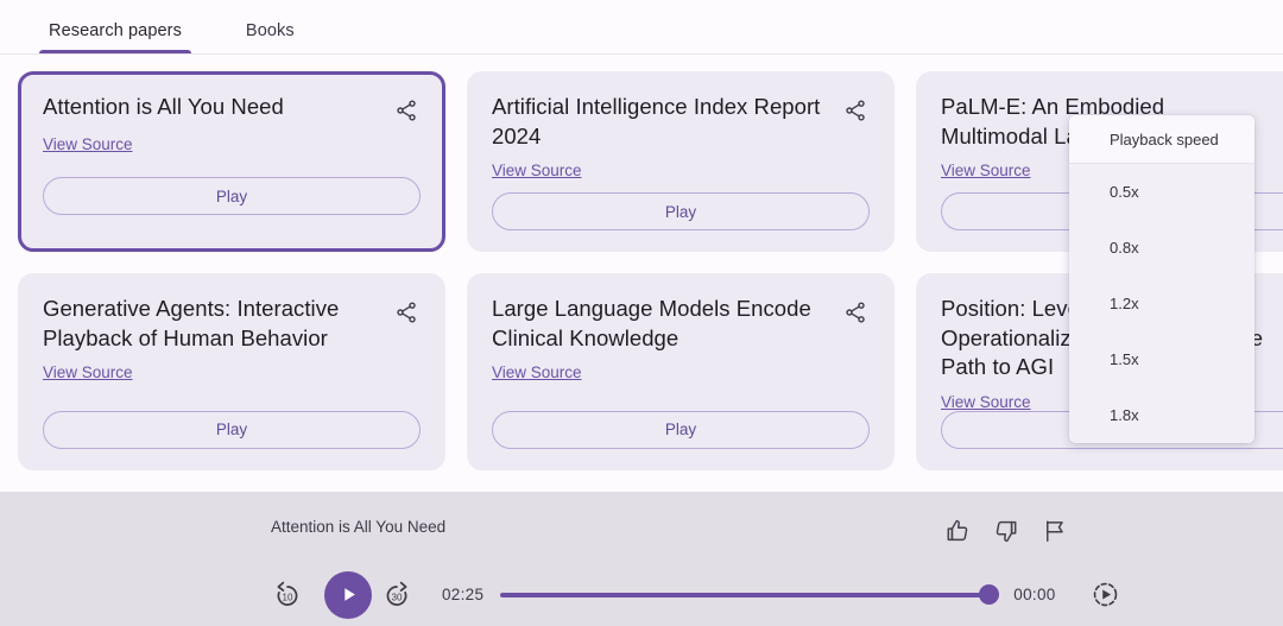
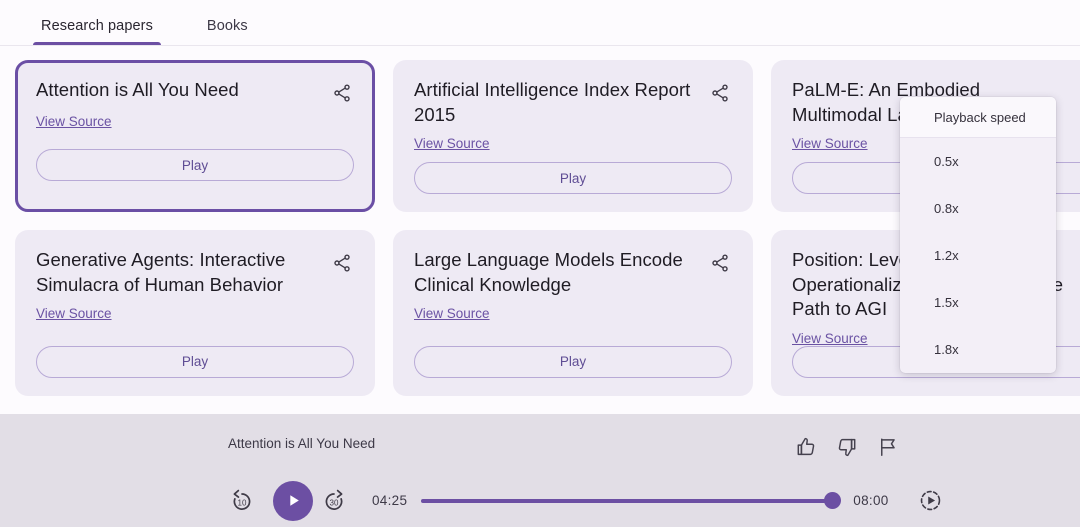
  Research papers
  Books
  Attention is All You Need
  View Source
  Play
- Artificial Intelligence Index Report 2024
+ Artificial Intelligence Index Report 2015
  View Source
  Play
  PaLM-E: An Embodied Multimodal L
  View Source
- Generative Agents: Interactive Playback of Human Behavior
+ Generative Agents: Interactive Simulacra of Human Behavior
  View Source
  Play
  Large Language Models Encode Clinical Knowledge
  View Source
  Play
  View Source
  Playback speed
  0.5x
  0.8x
  1.2x
  1.5x
  1.8x
  Attention is All You Need
  10
  30
- 02:25
+ 04:25
- 00:00
+ 08:00
